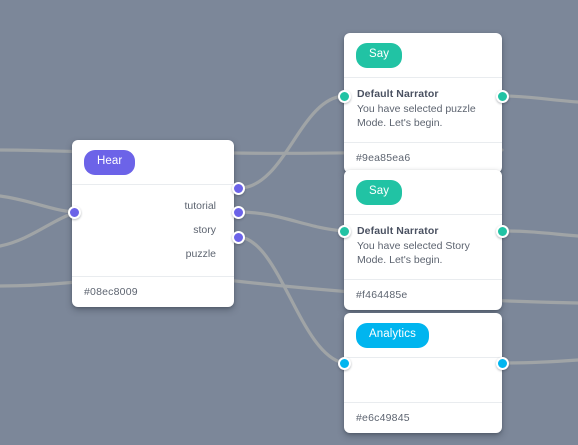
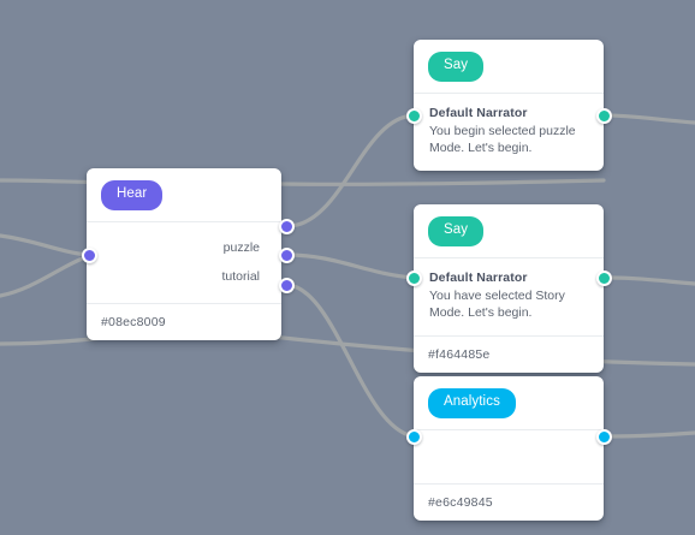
  Hear
- tutorial
+ puzzle
- story
- puzzle
+ tutorial
  #08ec8009
  Say
  Default Narrator
- You have selected puzzle Mode. Let's begin.
+ You begin selected puzzle Mode. Let's begin.
- #9ea85ea6
  Say
  Default Narrator
  You have selected Story Mode. Let's begin.
  #f464485e
  Analytics
  #e6c49845
